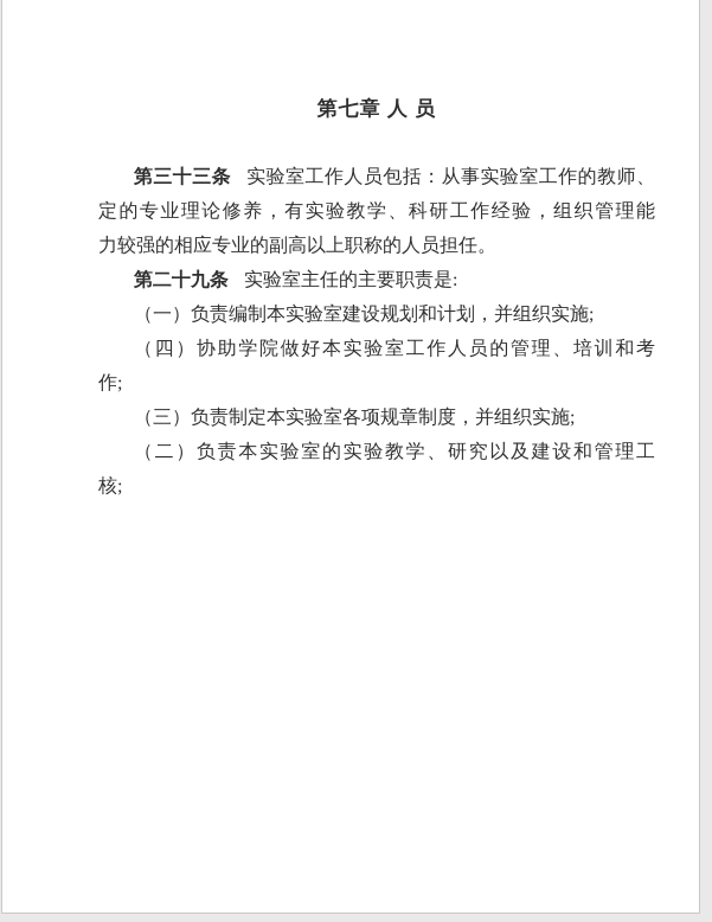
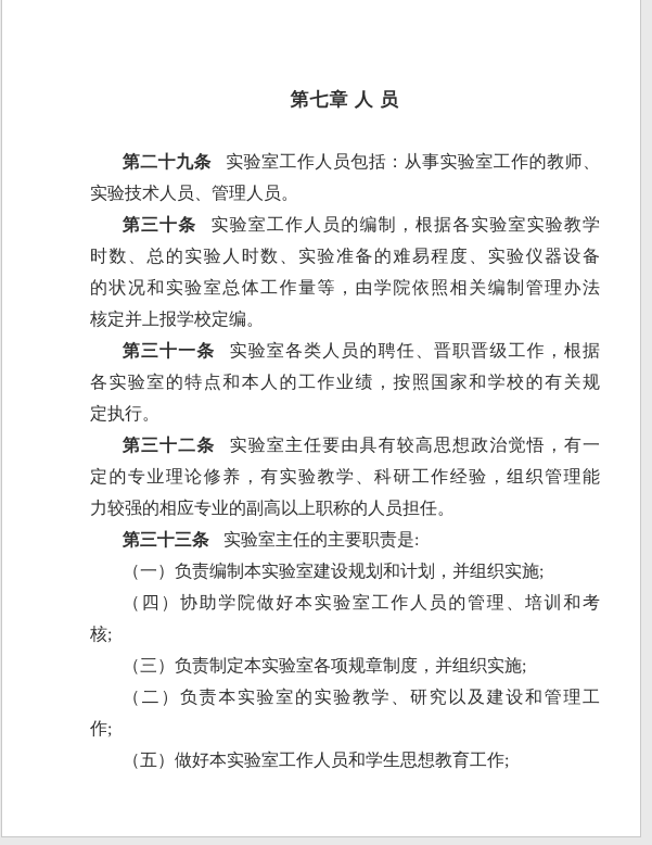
  第七章 人 员
- 第三十三条 实验室工作人员包括：从事实验室工作的教师、
+ 第二十九条 实验室工作人员包括：从事实验室工作的教师、
+ 实验技术人员、管理人员。
+ 第三十条 实验室工作人员的编制，根据各实验室实验教学
+ 时数、总的实验人时数、实验准备的难易程度、实验仪器设备
+ 的状况和实验室总体工作量等，由学院依照相关编制管理办法
+ 核定并上报学校定编。
+ 第三十一条 实验室各类人员的聘任、晋职晋级工作，根据
+ 各实验室的特点和本人的工作业绩，按照国家和学校的有关规
+ 定执行。
+ 第三十二条 实验室主任要由具有较高思想政治觉悟，有一
  定的专业理论修养，有实验教学、科研工作经验，组织管理能
  力较强的相应专业的副高以上职称的人员担任。
- 第二十九条 实验室主任的主要职责是:
+ 第三十三条 实验室主任的主要职责是:
  （一）负责编制本实验室建设规划和计划，并组织实施;
  （四）协助学院做好本实验室工作人员的管理、培训和考
- 作;
+ 核;
  （三）负责制定本实验室各项规章制度，并组织实施;
  （二）负责本实验室的实验教学、研究以及建设和管理工
- 核;
+ 作;
+ （五）做好本实验室工作人员和学生思想教育工作;
